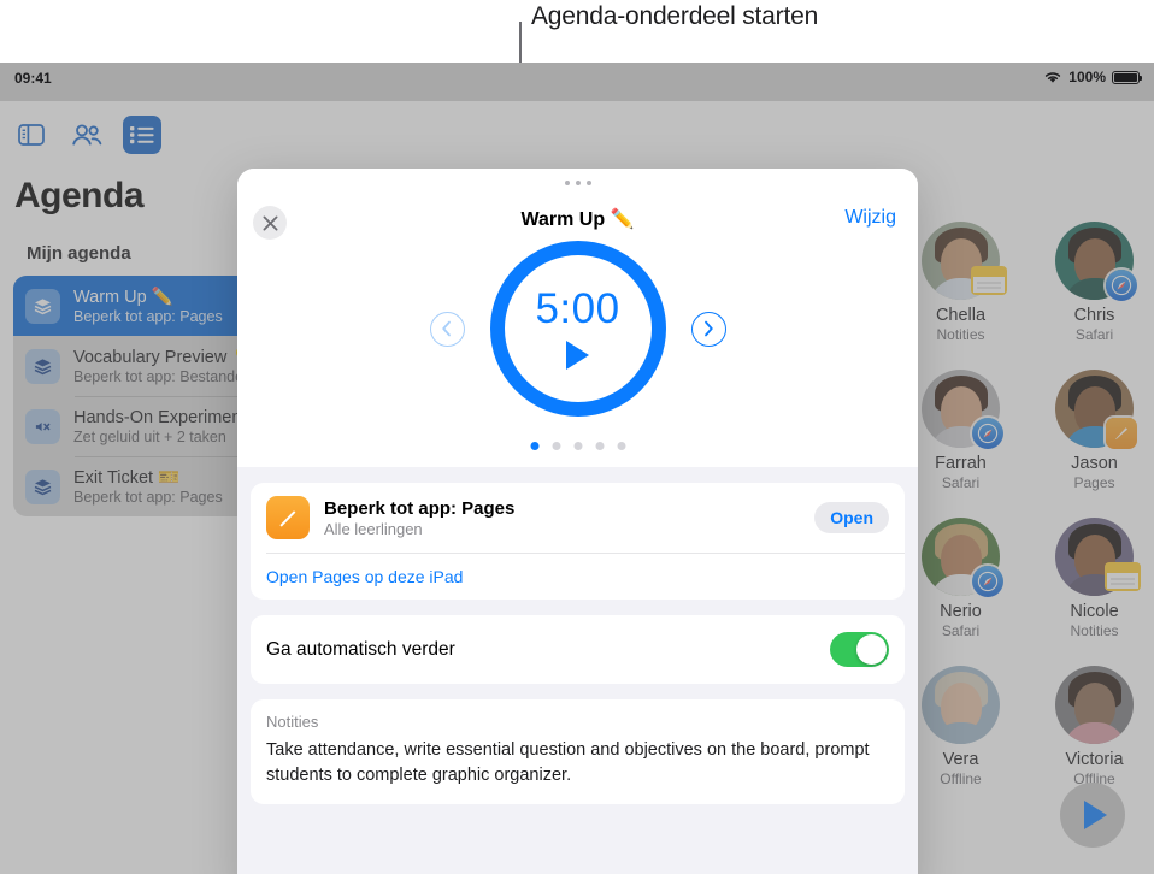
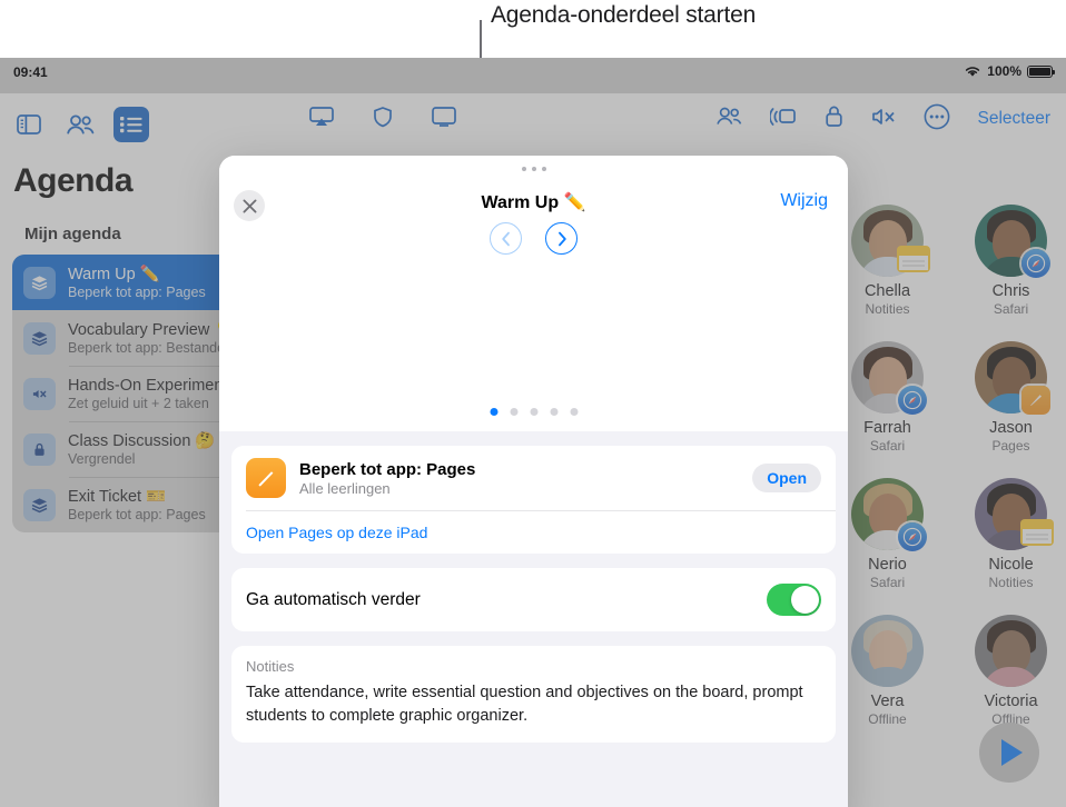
  Agenda-onderdeel starten
  09:41
  100%
  Agenda
  Mijn agenda
  Warm Up ✏️
  Beperk tot app: Pages
  Vocabulary Preview
  Beperk tot app: Bestand
  Hands-On Experime
  Zet geluid uit + 2 taken
+ Class Discussion 🤔
+ Vergrendel
  Exit Ticket 🎫
  Beperk tot app: Pages
+ Selecteer
  Chella
  Notities
  Chris
  Safari
  Farrah
  Safari
  Jason
  Pages
  Nerio
  Safari
  Nicole
  Notities
  Vera
  Offline
  Victoria
  Offline
  Warm Up ✏️
  Wijzig
- 5:00
  Beperk tot app: Pages
  Alle leerlingen
  Open
  Open Pages op deze iPad
  Ga automatisch verder
  Notities
  Take attendance, write essential question and objectives on the board, prompt students to complete graphic organizer.
